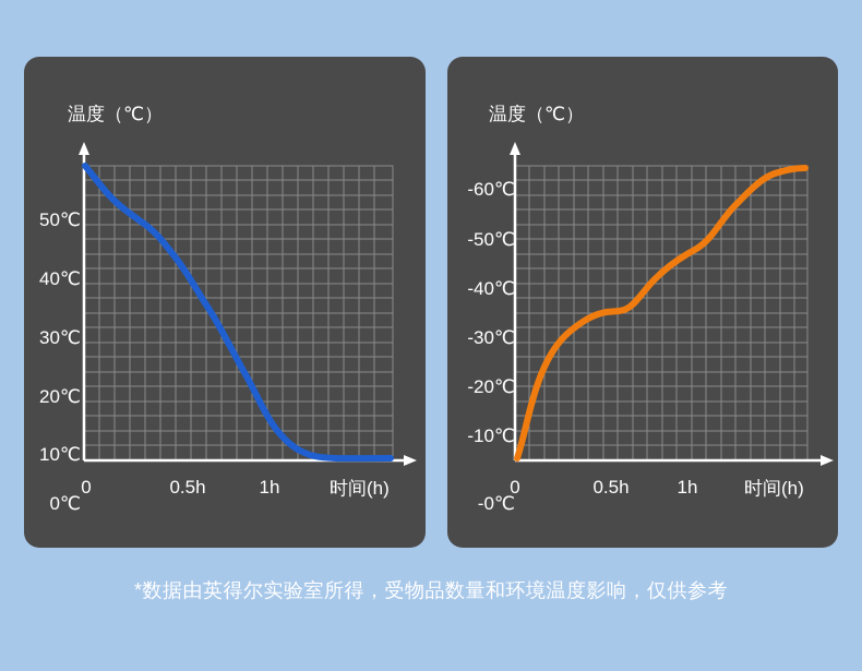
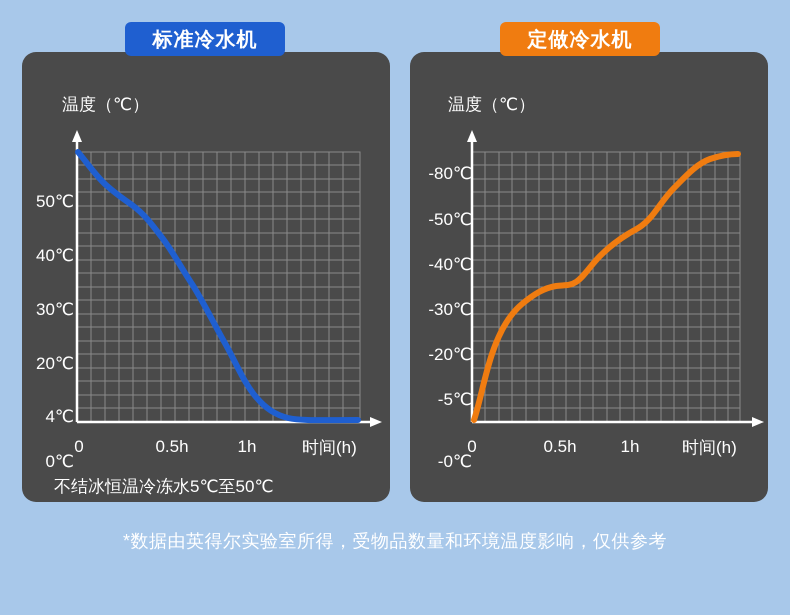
  温度（℃）
  50℃
  40℃
  30℃
  20℃
- 10℃
+ 4℃
  0℃
  0
  0.5h
  1h
  时间(h)
+ 不结冰恒温冷冻水5℃至50℃
  温度（℃）
- -60℃
+ -80℃
  -50℃
  -40℃
  -30℃
  -20℃
- -10℃
+ -5℃
  -0℃
  0
  0.5h
  1h
  时间(h)
+ 标准冷水机
+ 定做冷水机
  *数据由英得尔实验室所得，受物品数量和环境温度影响，仅供参考
